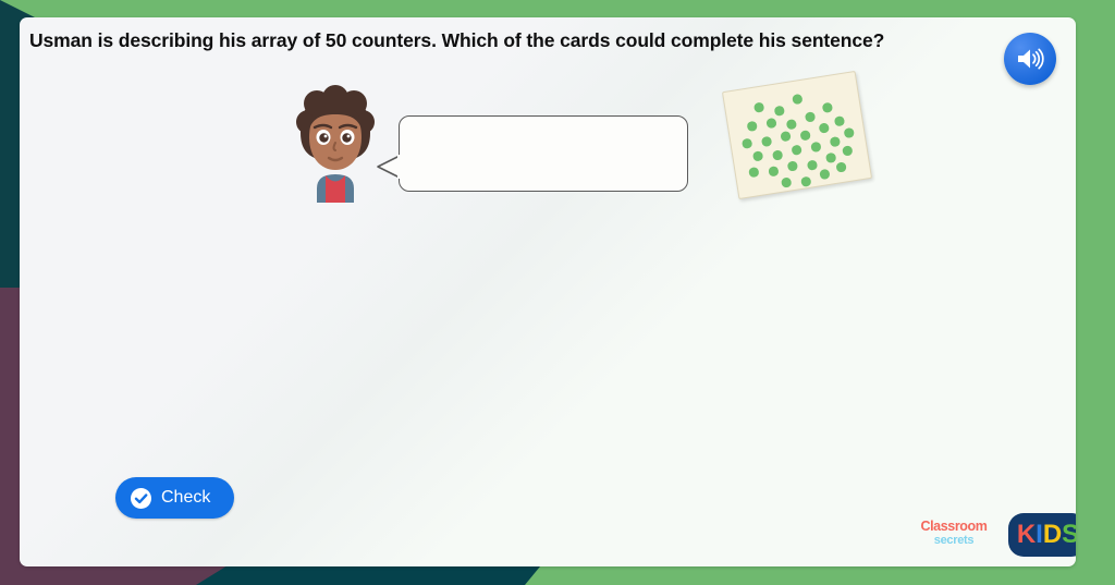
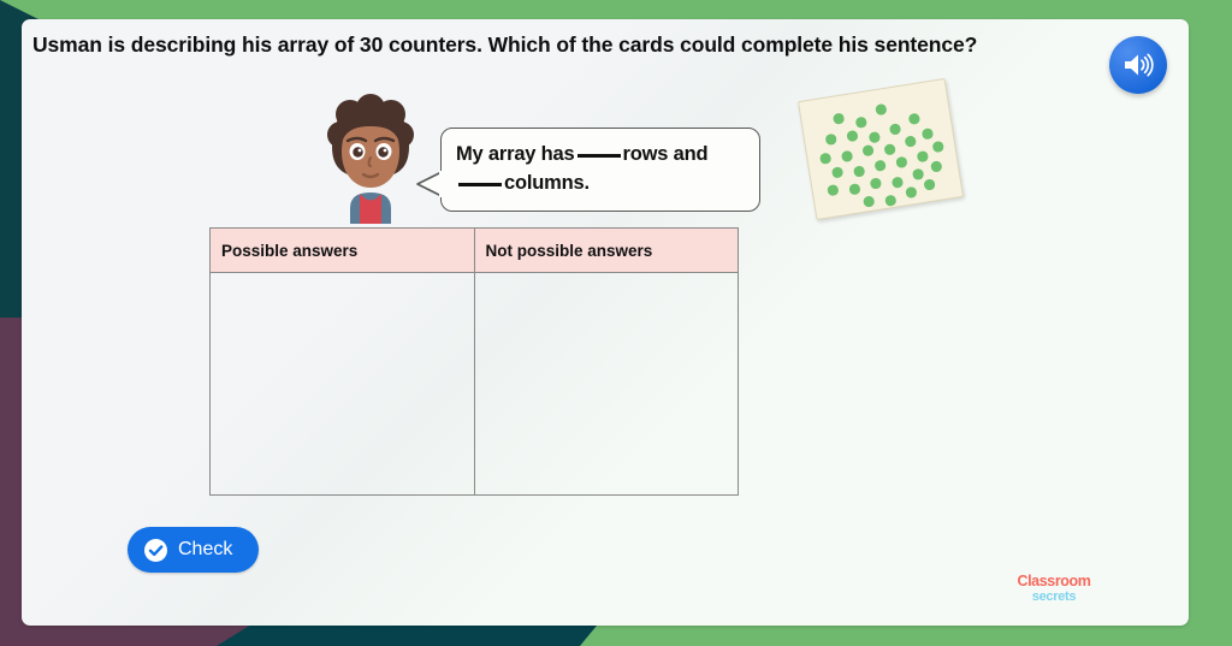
- Usman is describing his array of 50 counters. Which of the cards could complete his sentence?
+ Usman is describing his array of 30 counters. Which of the cards could complete his sentence?
+ My array has rows andcolumns.
+ Possible answers	Not possible answers
  Check
  Classroom
  secrets
- K
- I
- D
- S
